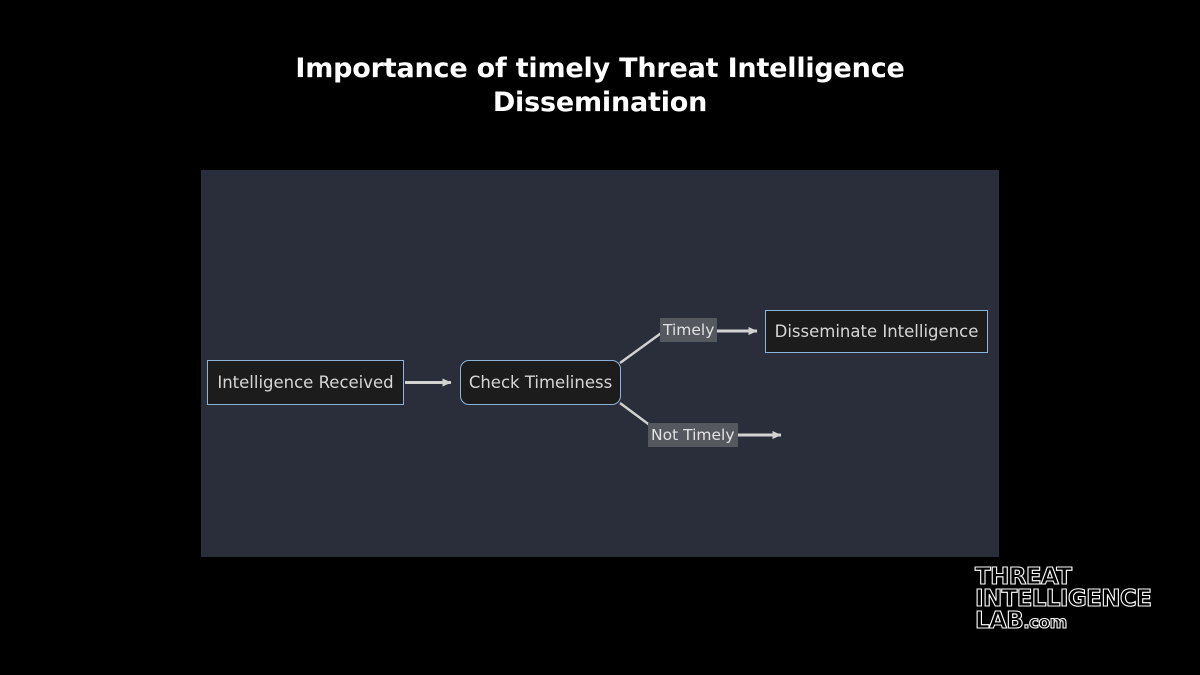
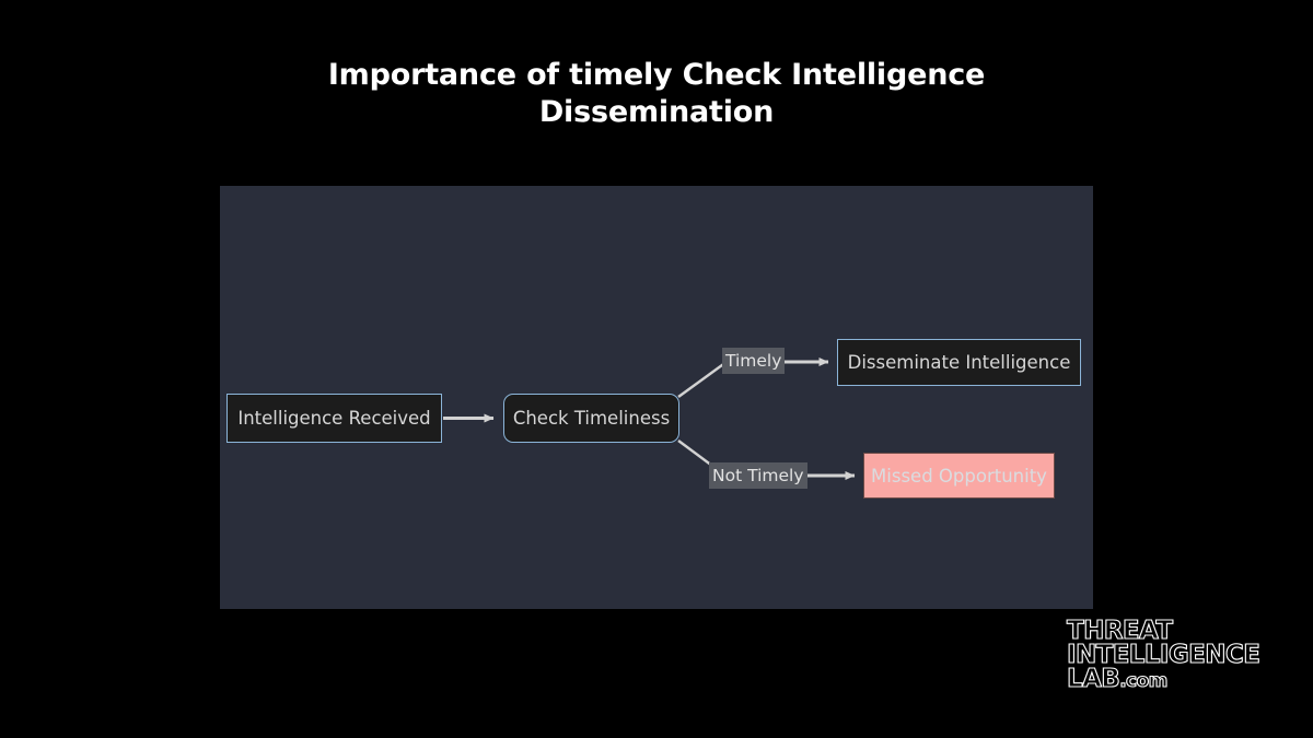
- Importance of timely Threat Intelligence
+ Importance of timely Check Intelligence
  Dissemination
  Intelligence Received
  Check Timeliness
  Disseminate Intelligence
+ Missed Opportunity
  Timely
  Not Timely
  THREAT
  INTELLIGENCE
  LAB.com
